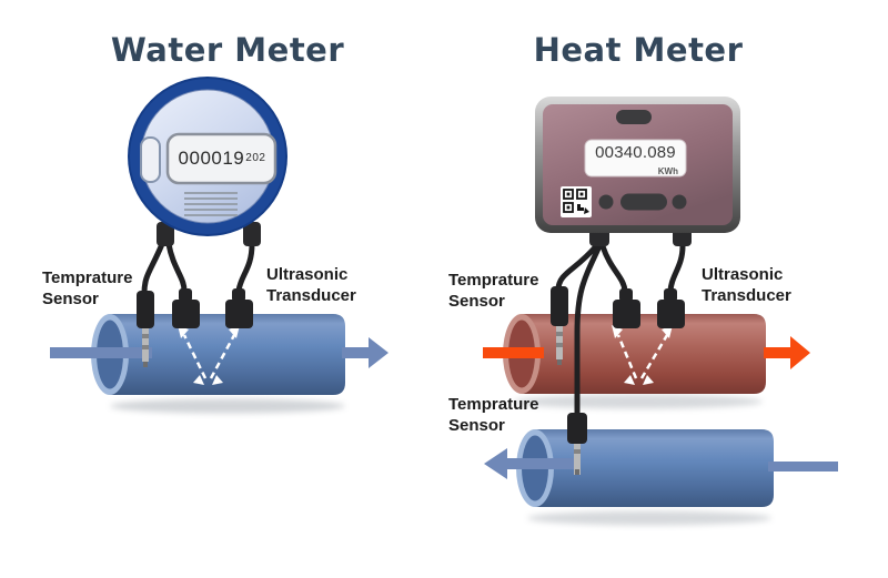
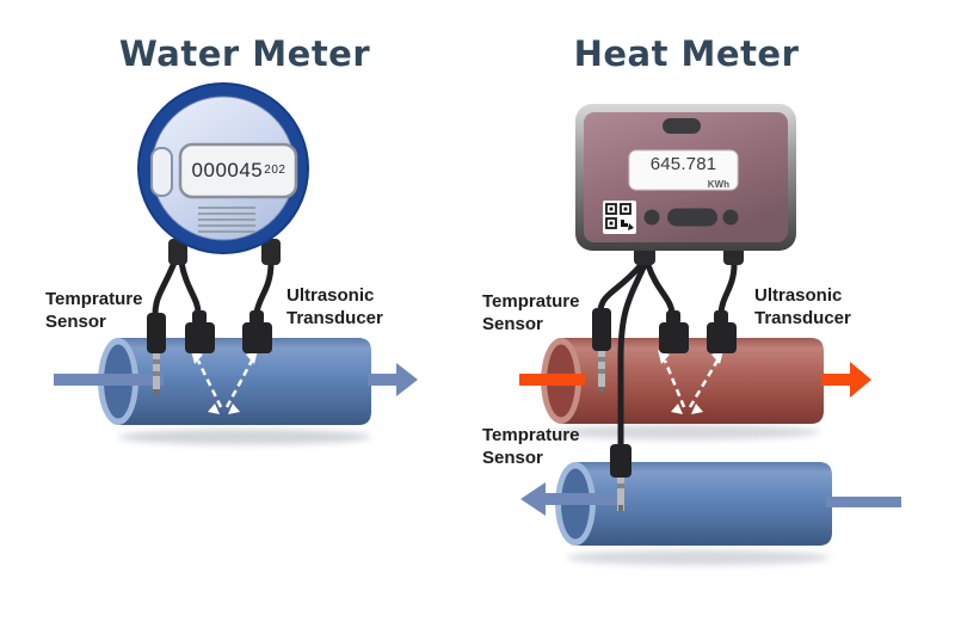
  Water Meter
  Heat Meter
- 000019
+ 000045
  202
- 00340.089
+ 645.781
  KWh
  Temprature
  Sensor
  Ultrasonic
  Transducer
  Temprature
  Sensor
  Ultrasonic
  Transducer
  Temprature
  Sensor
